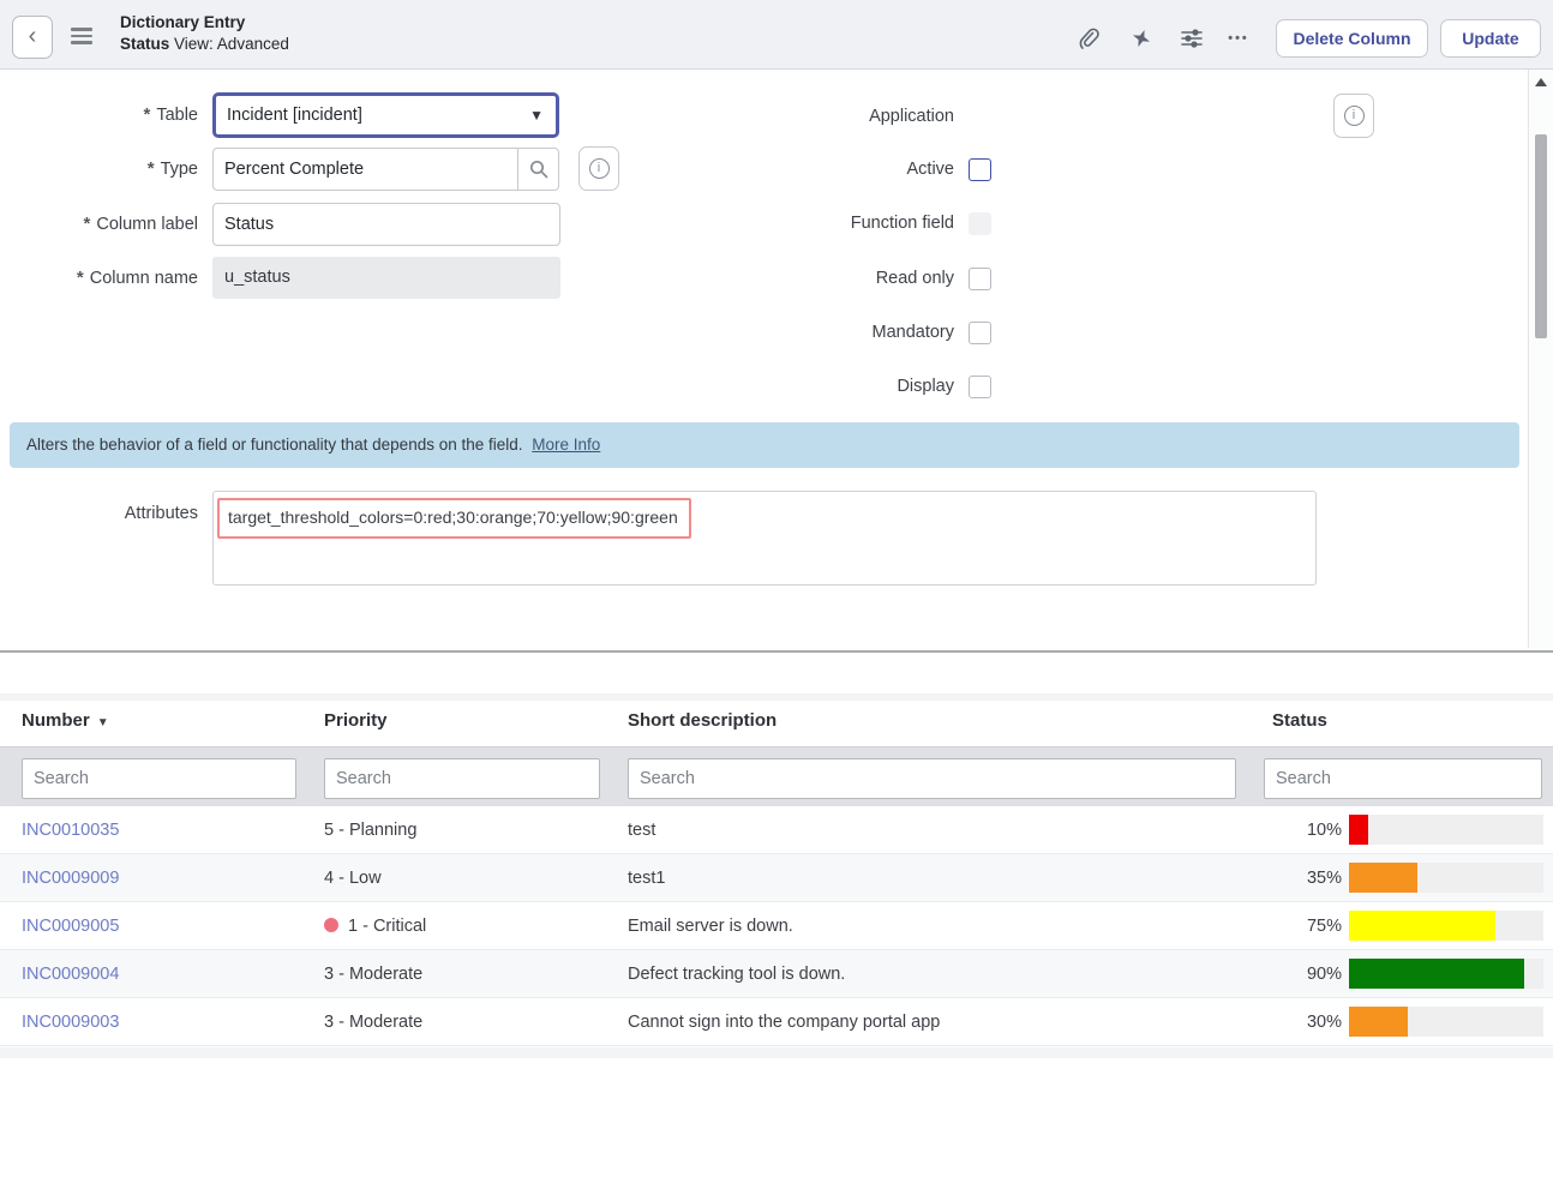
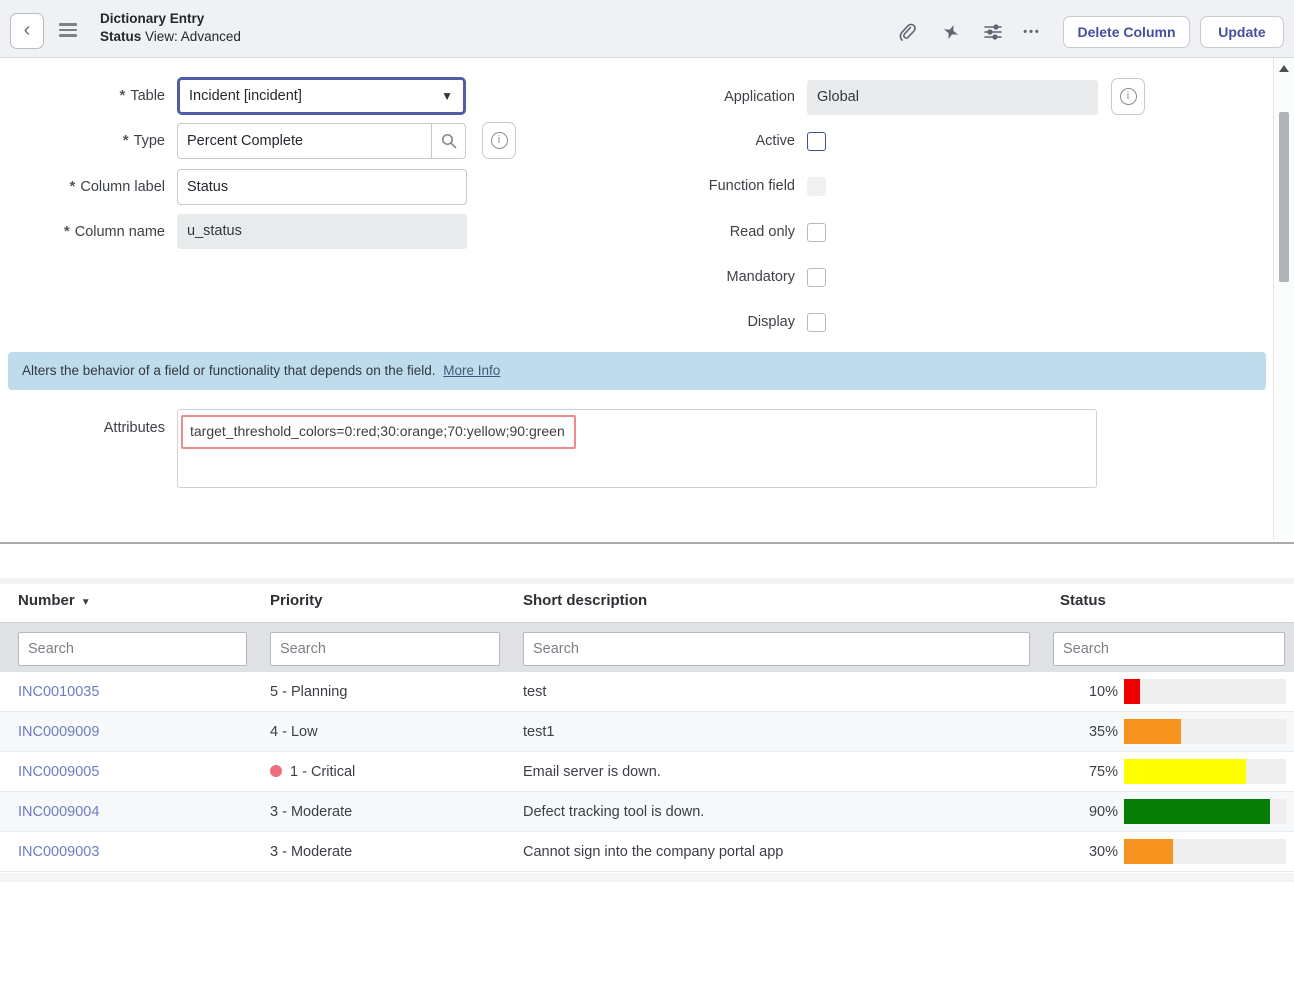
  ‹
  Dictionary Entry
  Status View: Advanced
  •••
  Delete Column
  Update
  * Table
  Incident [incident]
  ▼
  * Type
  Percent Complete
  i
  * Column label
  Status
  * Column name
  u_status
  Application
+ Global
  i
  Active
  Function field
  Read only
  Mandatory
  Display
  Alters the behavior of a field or functionality that depends on the field. More Info
  Attributes
  target_threshold_colors=0:red;30:orange;70:yellow;90:green
  Number ▼
  Priority
  Short description
  Status
  Search
  Search
  Search
  Search
  INC0010035
  5 - Planning
  test
  10%
  INC0009009
  4 - Low
  test1
  35%
  INC0009005
  1 - Critical
  Email server is down.
  75%
  INC0009004
  3 - Moderate
  Defect tracking tool is down.
  90%
  INC0009003
  3 - Moderate
  Cannot sign into the company portal app
  30%
